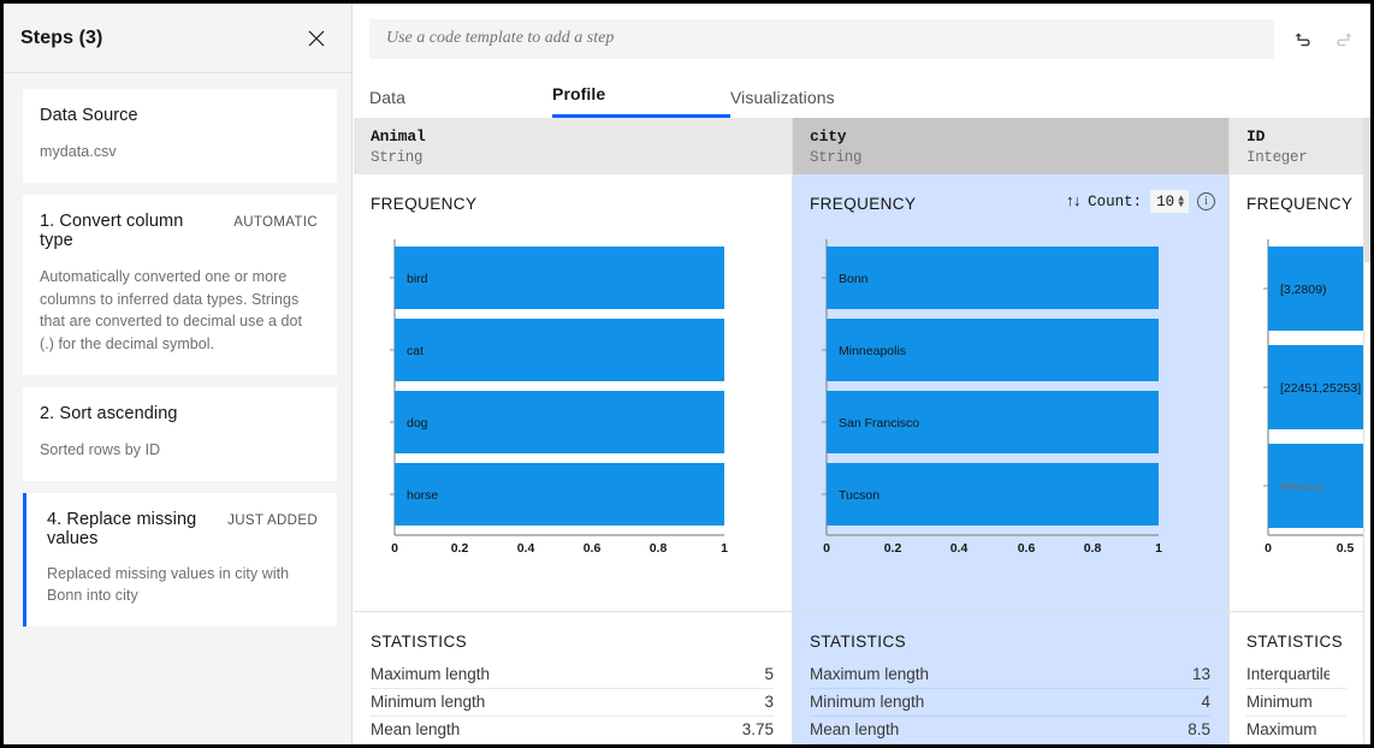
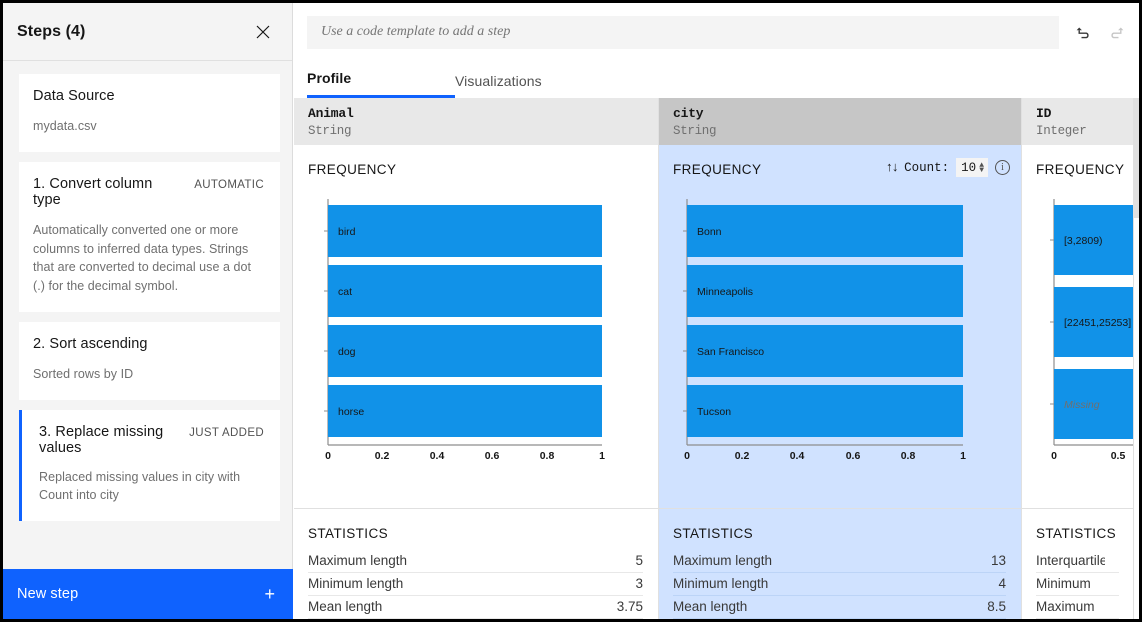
- Steps (3)
+ Steps (4)
  Data Source
  mydata.csv
  1. Convert column type
  AUTOMATIC
  Automatically converted one or more columns to inferred data types. Strings that are converted to decimal use a dot (.) for the decimal symbol.
  2. Sort ascending
  Sorted rows by ID
- 4. Replace missing values
+ 3. Replace missing values
  JUST ADDED
- Replaced missing values in city with Bonn into city
+ Replaced missing values in city with Count into city
+ New step
+ +
  Use a code template to add a step
- Data
  Profile
  Visualizations
  Animal
  String
  FREQUENCY
  bird
  cat
  dog
  horse
  0
  0.2
  0.4
  0.6
  0.8
  1
  STATISTICS
  Maximum length
  5
  Minimum length
  3
  Mean length
  3.75
  city
  String
  FREQUENCY
  ↑↓
  Count:
  10
  ▲
  ▼
  i
  Bonn
  Minneapolis
  San Francisco
  Tucson
  0
  0.2
  0.4
  0.6
  0.8
  1
  STATISTICS
  Maximum length
  13
  Minimum length
  4
  Mean length
  8.5
  ID
  Integer
  FREQUENCY
  [3,2809)
  [22451,25253]
  Missing
  0
  0.5
  STATISTICS
  Interquartile
  Minimum
  Maximum
